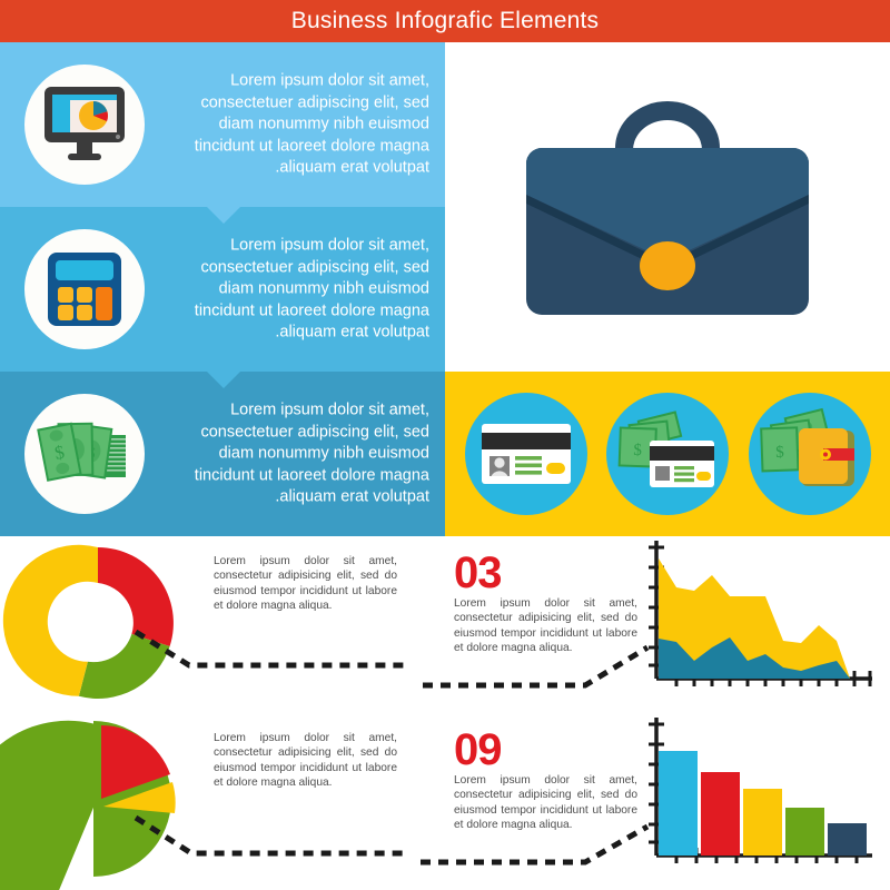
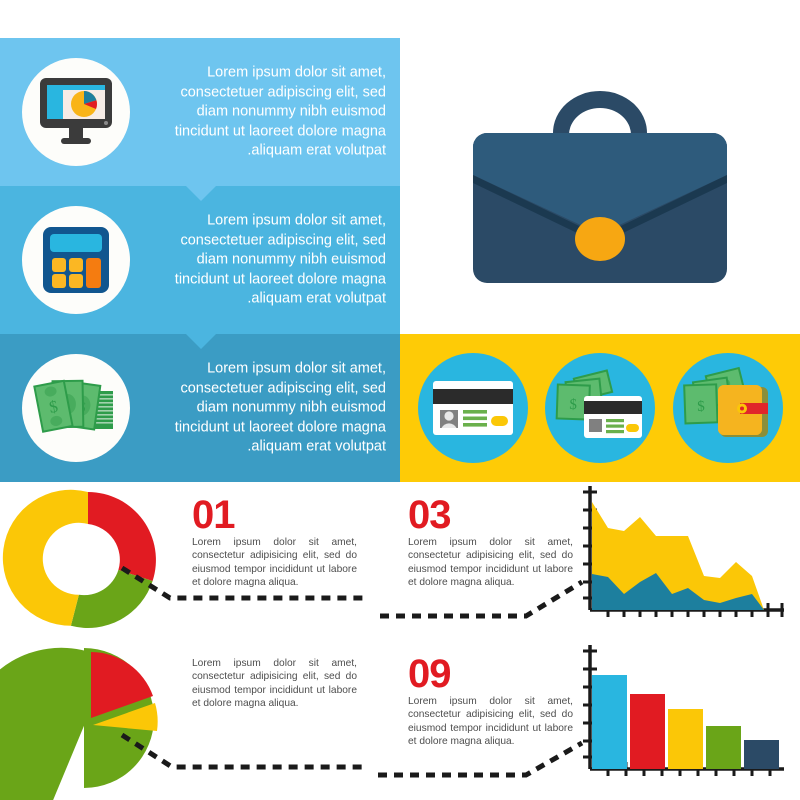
- Business Infografic Elements
  Lorem ipsum dolor sit amet, consectetuer adipiscing elit, sed diam nonummy nibh euismod tincidunt ut laoreet dolore magna .aliquam erat volutpat
  Lorem ipsum dolor sit amet, consectetuer adipiscing elit, sed diam nonummy nibh euismod tincidunt ut laoreet dolore magna .aliquam erat volutpat
  Lorem ipsum dolor sit amet, consectetuer adipiscing elit, sed diam nonummy nibh euismod tincidunt ut laoreet dolore magna .aliquam erat volutpat
+ 01
  Lorem ipsum dolor sit amet, consectetur adipisicing elit, sed do eiusmod tempor incididunt ut labore et dolore magna aliqua.
  Lorem ipsum dolor sit amet, consectetur adipisicing elit, sed do eiusmod tempor incididunt ut labore et dolore magna aliqua.
  03
  Lorem ipsum dolor sit amet, consectetur adipisicing elit, sed do eiusmod tempor incididunt ut labore et dolore magna aliqua.
  09
  Lorem ipsum dolor sit amet, consectetur adipisicing elit, sed do eiusmod tempor incididunt ut labore et dolore magna aliqua.
